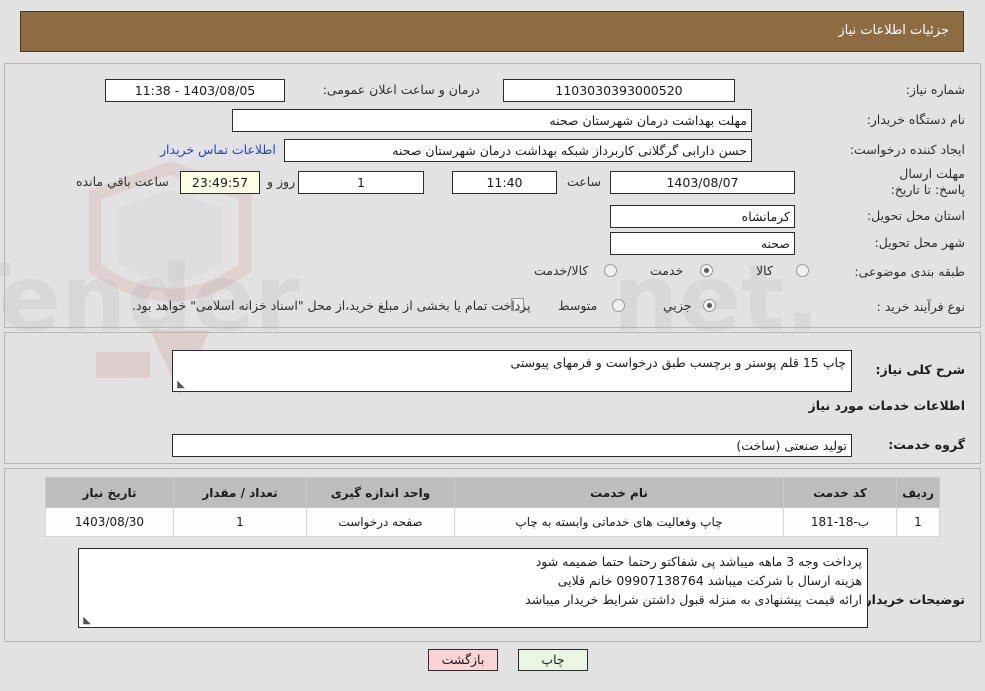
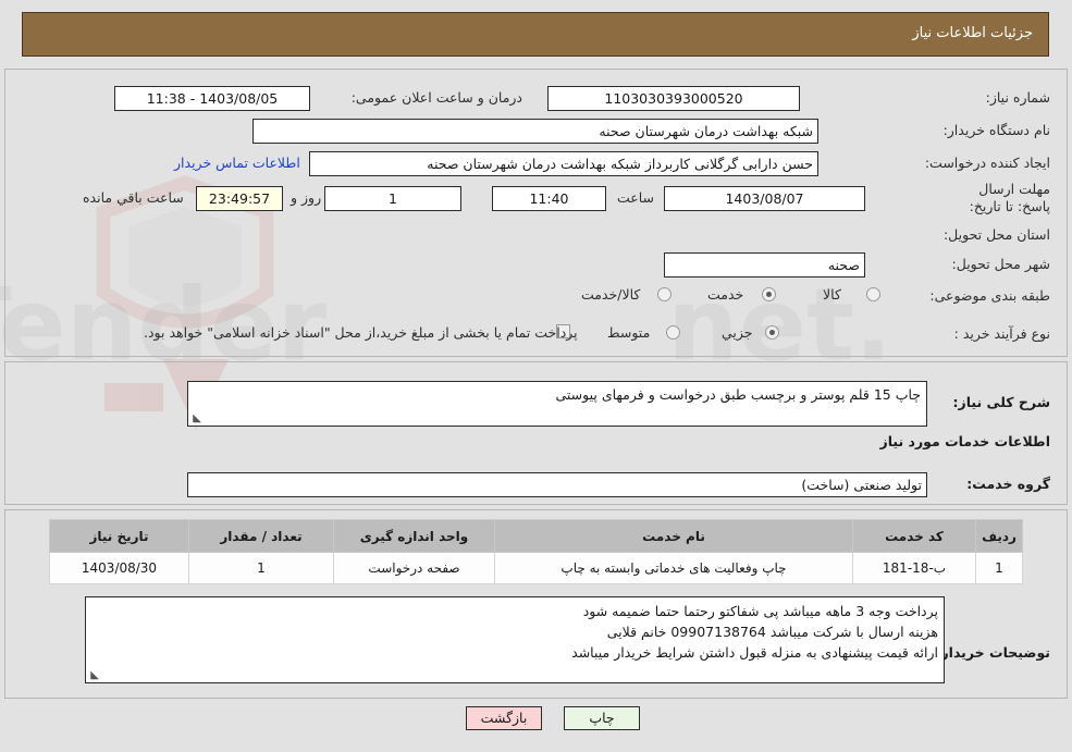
  .nt
  جزئیات اطلاعات نیاز
  شماره نیاز:
  1103030393000520
  درمان و ساعت اعلان عمومی:
  1403/08/05 - 11:38
  نام دستگاه خریدار:
- مهلت بهداشت درمان شهرستان صحنه
+ شبکه بهداشت درمان شهرستان صحنه
  ایجاد کننده درخواست:
  حسن دارابی گرگلانی کاربرداز شبکه بهداشت درمان شهرستان صحنه
  اطلاعات تماس خریدار
  مهلت ارسال پاسخ: تا تاریخ:
  1403/08/07
  ساعت
  11:40
  1
  روز و
  23:49:57
  ساعت باقي مانده
  استان محل تحویل:
- کرمانشاه
  شهر محل تحویل:
  صحنه
  طبقه بندی موضوعی:
  کالا
  خدمت
  کالا/خدمت
  نوع فرآیند خرید :
  جزیي
  متوسط
  پرداخت تمام یا بخشی از مبلغ خرید،از محل "اسناد خزانه اسلامی" خواهد بود.
  شرح کلی نیاز:
  چاپ 15 قلم پوستر و برچسب طبق درخواست و فرمهای پیوستی
  ◣
  اطلاعات خدمات مورد نیاز
  گروه خدمت:
  تولید صنعتی (ساخت)
  ردیف	کد خدمت	نام خدمت	واحد اندازه گیری	تعداد / مقدار	تاریخ نیاز
  1	ب-18-181	چاپ وفعالیت های خدماتی وابسته به چاپ	صفحه درخواست	1	1403/08/30
  توضیحات خریدار
  پرداخت وجه 3 ماهه میباشد پی شفاکتو رحتما حتما ضمیمه شود
  هزینه ارسال با شرکت میباشد 09907138764 خانم قلایی
  ارائه قیمت پیشنهادی به منزله قبول داشتن شرایط خریدار میباشد
  ◣
  چاپ
  بازگشت
